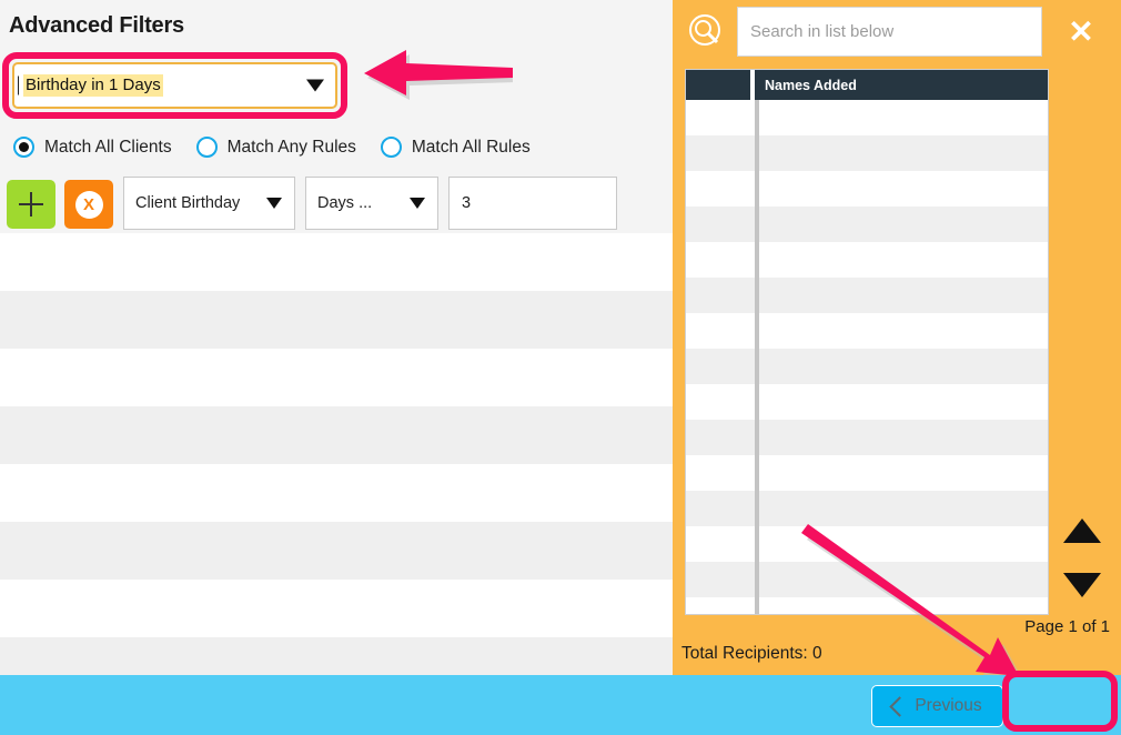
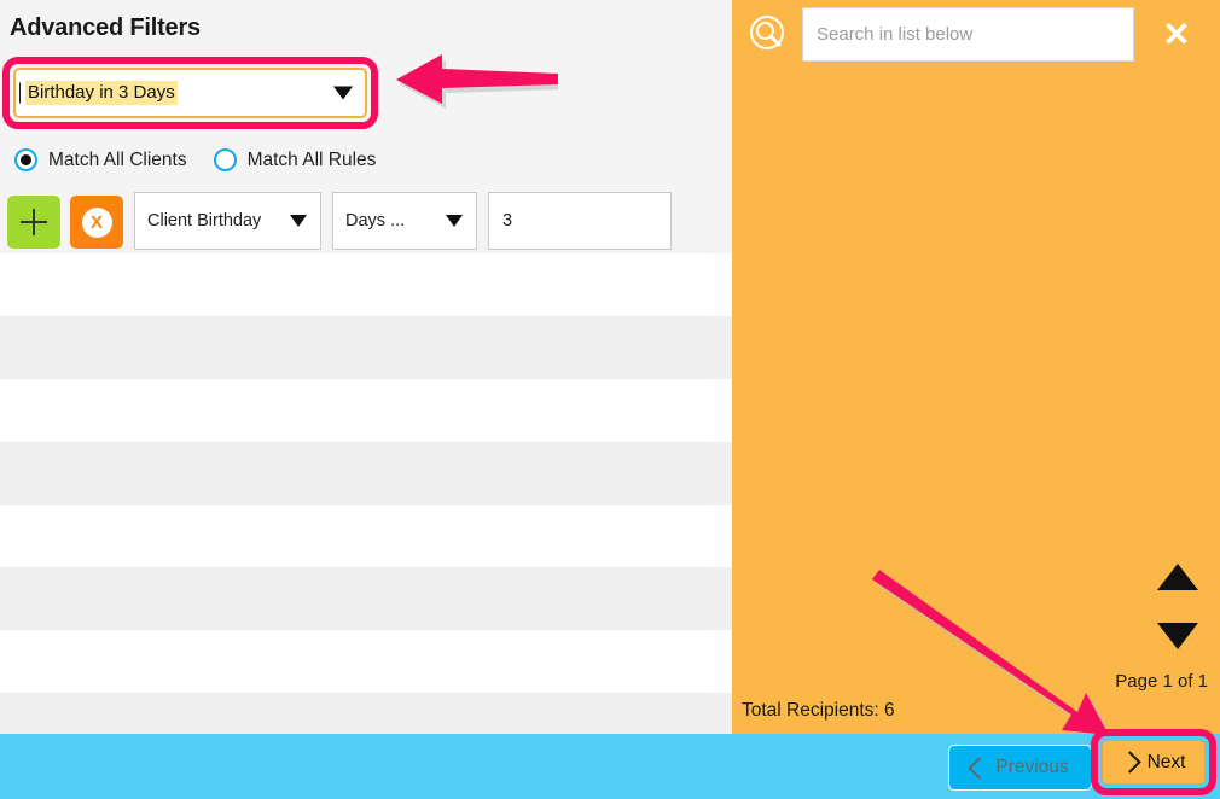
  Advanced Filters
- Birthday in 1 Days
+ Birthday in 3 Days
  Match All Clients
- Match Any Rules
  Match All Rules
  X
  Client Birthday
  Days ...
  3
  Search in list below
  ✕
- Names Added
  Page 1 of 1
- Total Recipients: 0
+ Total Recipients: 6
  Previous
+ Next
